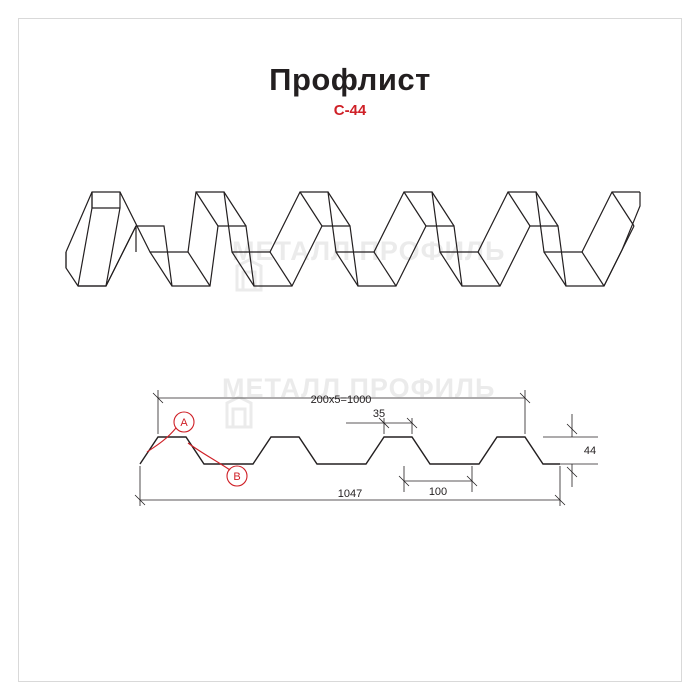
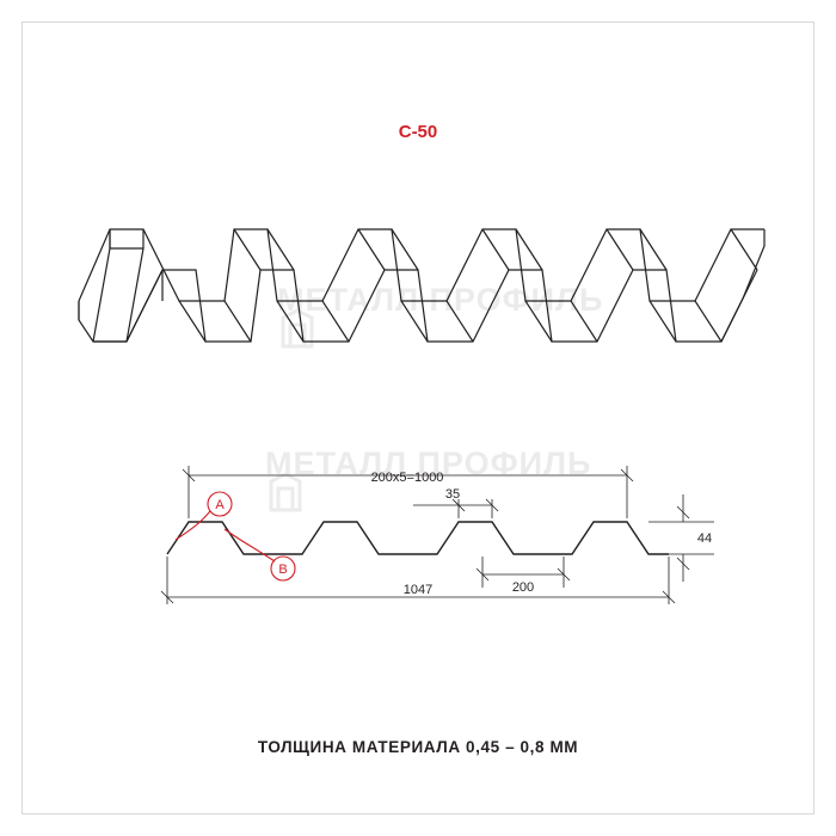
- Профлист
- С-44
+ С-50
  МЕТАЛЛ ПРОФИЛЬ
  МЕТАЛЛ ПРОФИЛЬ
  200х5=1000
  35
- 100
+ 200
  1047
  44
  A
  B
+ ТОЛЩИНА МАТЕРИАЛА 0,45 – 0,8 ММ
